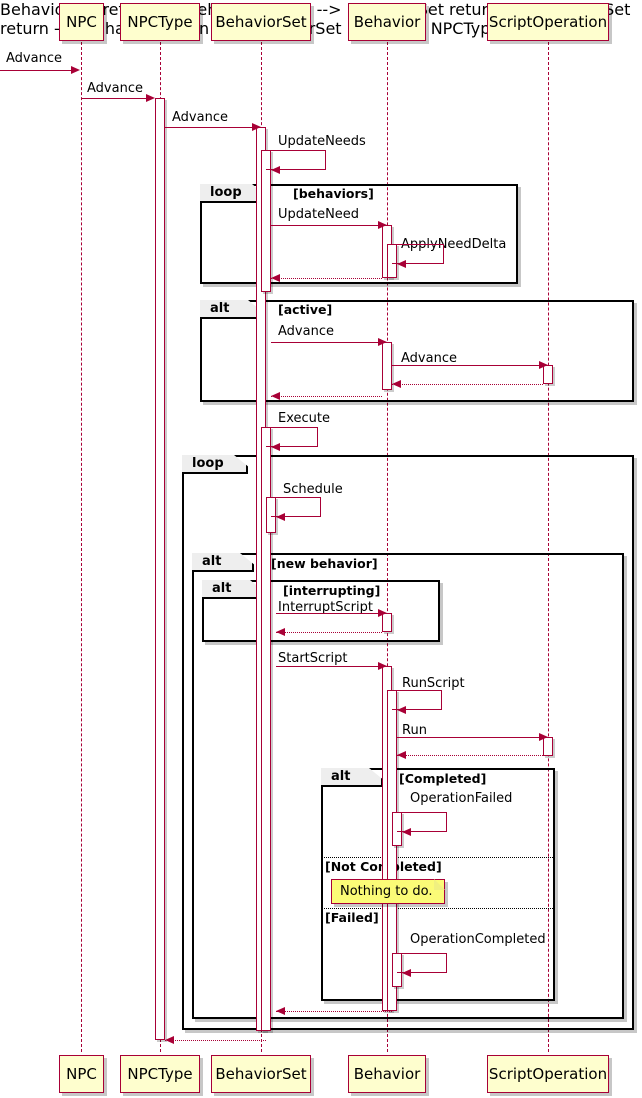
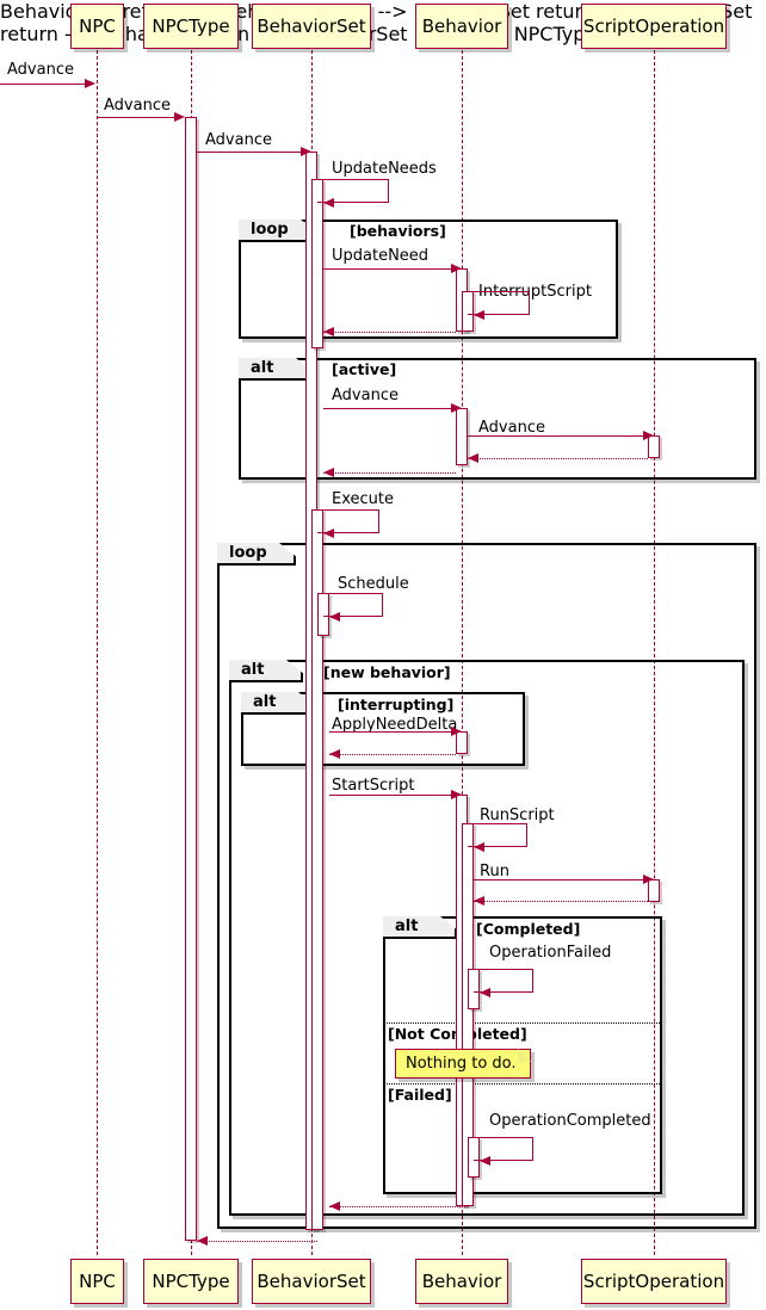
  loop
  [behaviors]
  alt
  [active]
  loop
  alt
  [new behavior]
  alt
  [interrupting]
  alt
  [Completed]
  [Not Coleted]
  [Failed]
  Advance
  Advance
  Advance
  UpdateNeeds
  UpdateNeed
- ApplyNeedDelta
+ InterruptScript
  BehaviorSet return -->
  Advance
  Advance
  Behavior return --> BehaviorSet return -->
  Execute
  Schedule
- InterruptScript
+ ApplyNeedDelta
  BehaviorSet return -->
  StartScript
  RunScript
  Run
  Behavior return -->
  OperationFailed
  Nothing to do.
  OperationCompleted
  BehaviorSet return --> NPCType return -->
  NPC
  NPCType
  BehaviorSet
  Behavior
  ScriptOperation
  NPC
  NPCType
  BehaviorSet
  Behavior
  ScriptOperation
